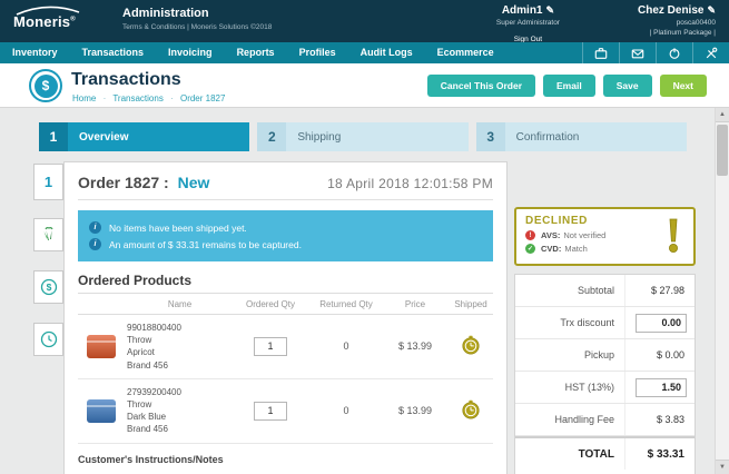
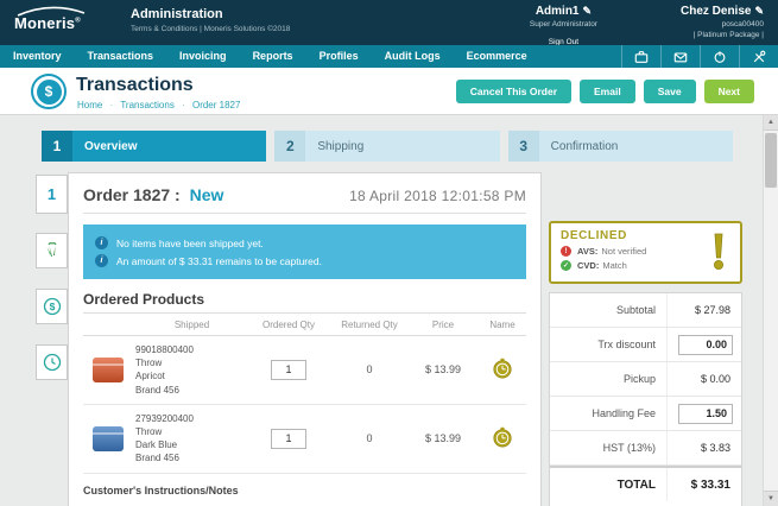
  Moneris
  Administration
  Admin1 ✎
  Chez Denise ✎
  Inventory
  Transactions
  Invoicing
  Reports
  Profiles
  Audit Logs
  Ecommerce
  $
  Transactions
  Home · Transactions · Order 1827
  Cancel This Order
  Email
  Save
  Next
  1
  Overview
  2
  Shipping
  3
  Confirmation
  1
  $
  Order 1827 : New
  18 April 2018 12:01:58 PM
  No items have been shipped yet.
  An amount of $ 33.31 remains to be captured.
  Ordered Products
- Name
+ Shipped
  Ordered Qty
  Returned Qty
  Price
- Shipped
+ Name
  99018800400
  Throw
  Apricot
  Brand 456
  1
  0
  $ 13.99
  27939200400
  Throw
  Dark Blue
  Brand 456
  1
  0
  $ 13.99
  Customer's Instructions/Notes
  DECLINED
  AVS:
  Not verified
  CVD:
  Match
  Subtotal
  $ 27.98
  Trx discount
  0.00
  Pickup
  $ 0.00
- HST (13%)
+ Handling Fee
  1.50
- Handling Fee
+ HST (13%)
  $ 3.83
  TOTAL
  $ 33.31
